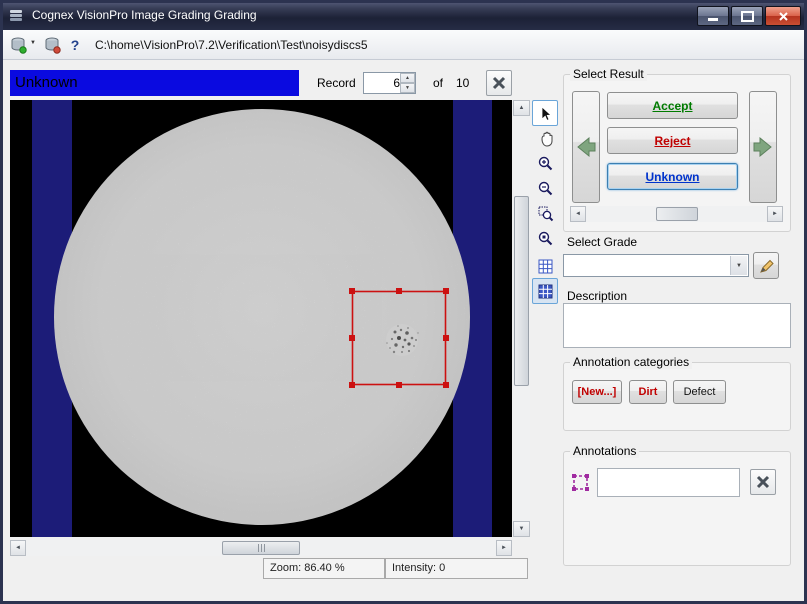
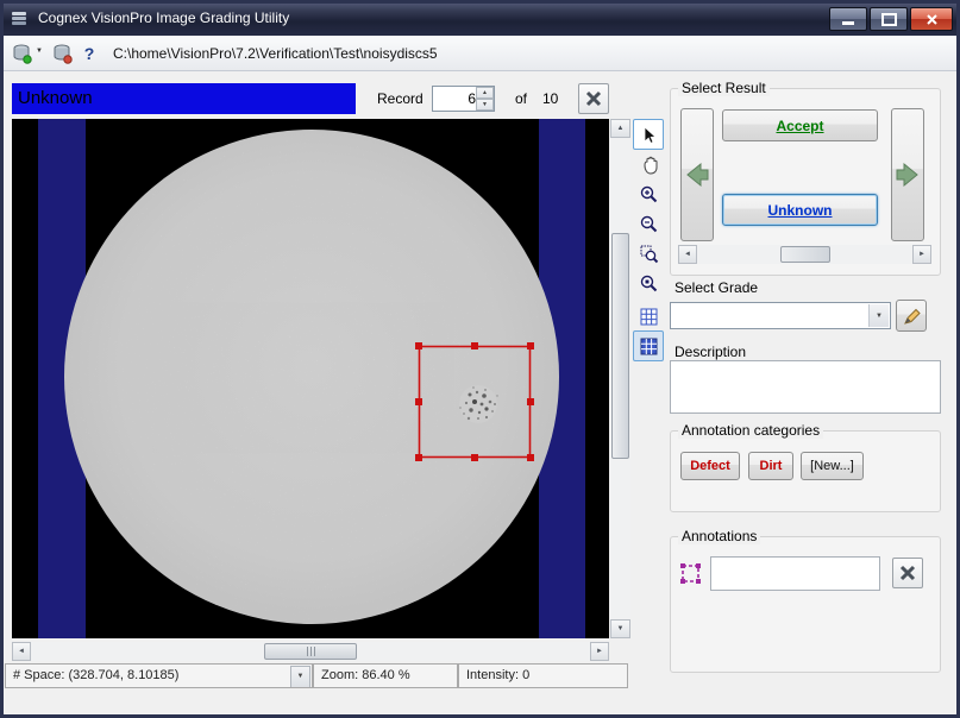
- Cognex VisionPro Image Grading Grading
+ Cognex VisionPro Image Grading Utility
  ?
  C:\home\VisionPro\7.2\Verification\Test\noisydiscs5
  Unknown
  Record
  6
  of
  10
+ # Space: (328.704, 8.10185)
  Zoom: 86.40 %
  Intensity: 0
  Select Result
  Accept
- Reject
  Unknown
  Select Grade
  Description
  Annotation categories
- [New...]
+ Defect
  Dirt
- Defect
+ [New...]
  Annotations
